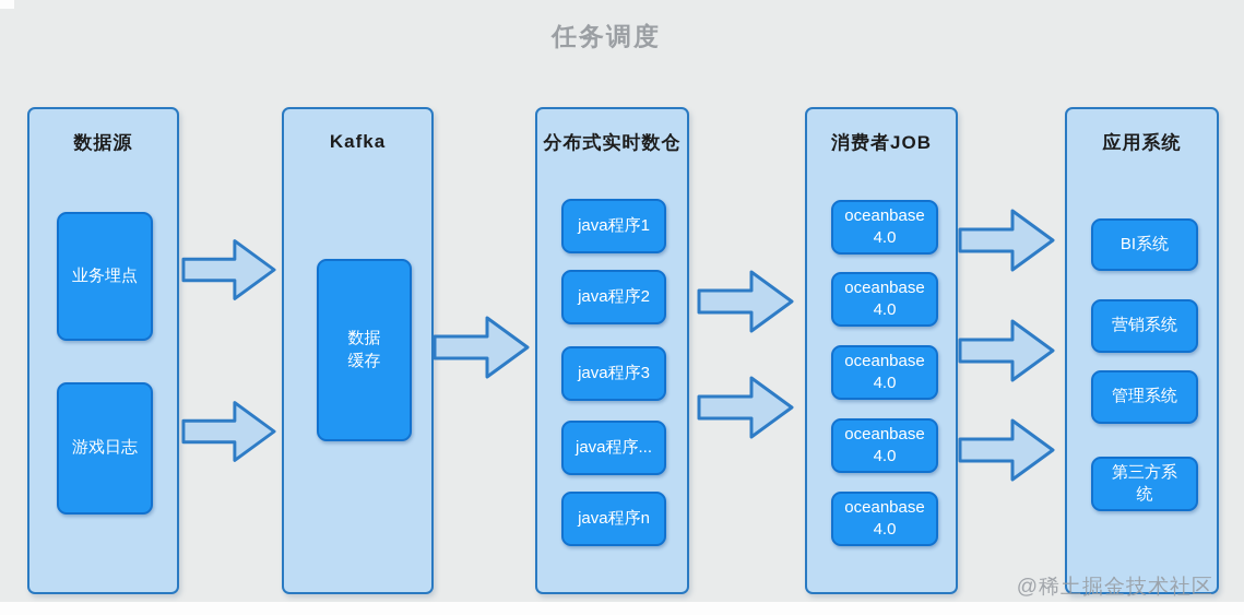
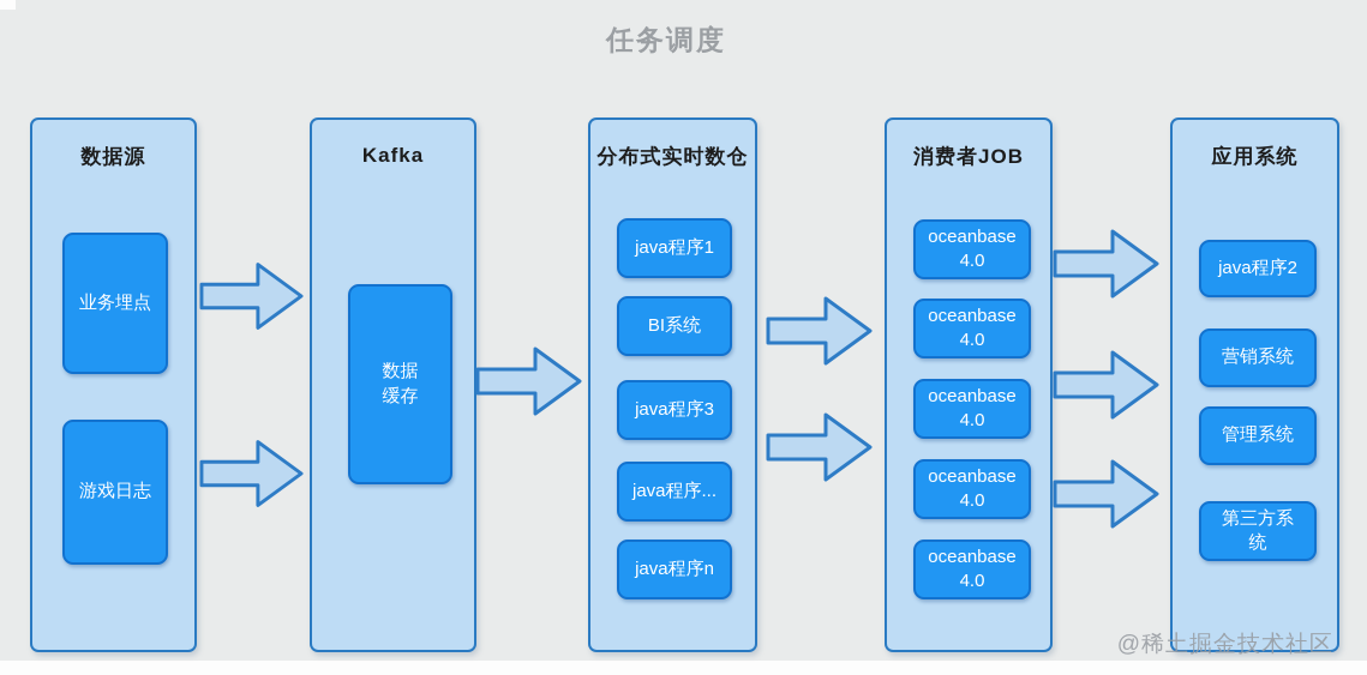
  任务调度
  @稀土掘金技术社区
  数据源
  业务埋点
  游戏日志
  Kafka
  数据
  缓存
  分布式实时数仓
  java程序1
- java程序2
+ BI系统
  java程序3
  java程序...
  java程序n
  消费者JOB
  oceanbase
  4.0
  oceanbase
  4.0
  oceanbase
  4.0
  oceanbase
  4.0
  oceanbase
  4.0
  应用系统
- BI系统
+ java程序2
  营销系统
  管理系统
  第三方系
  统
